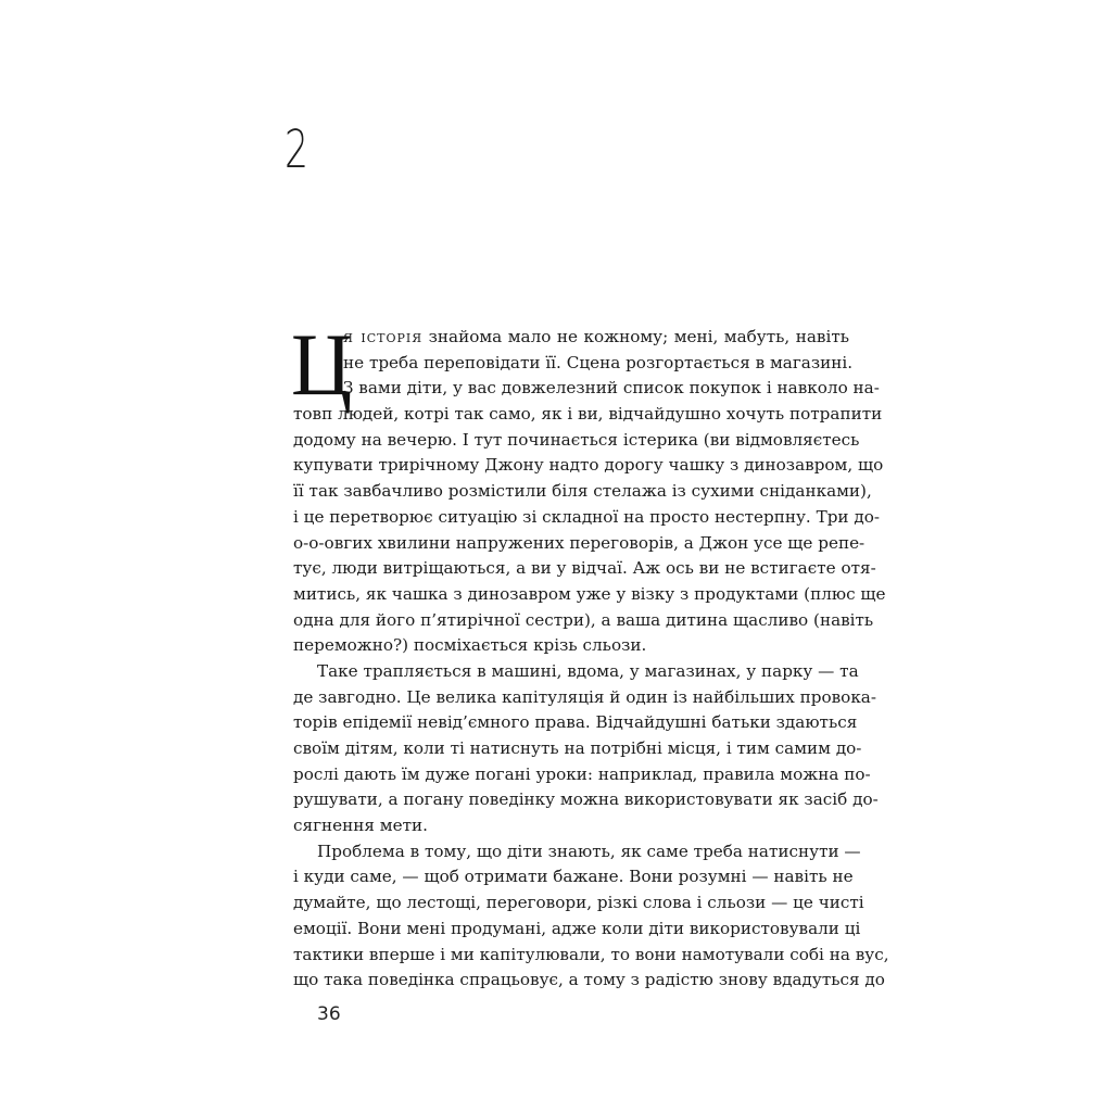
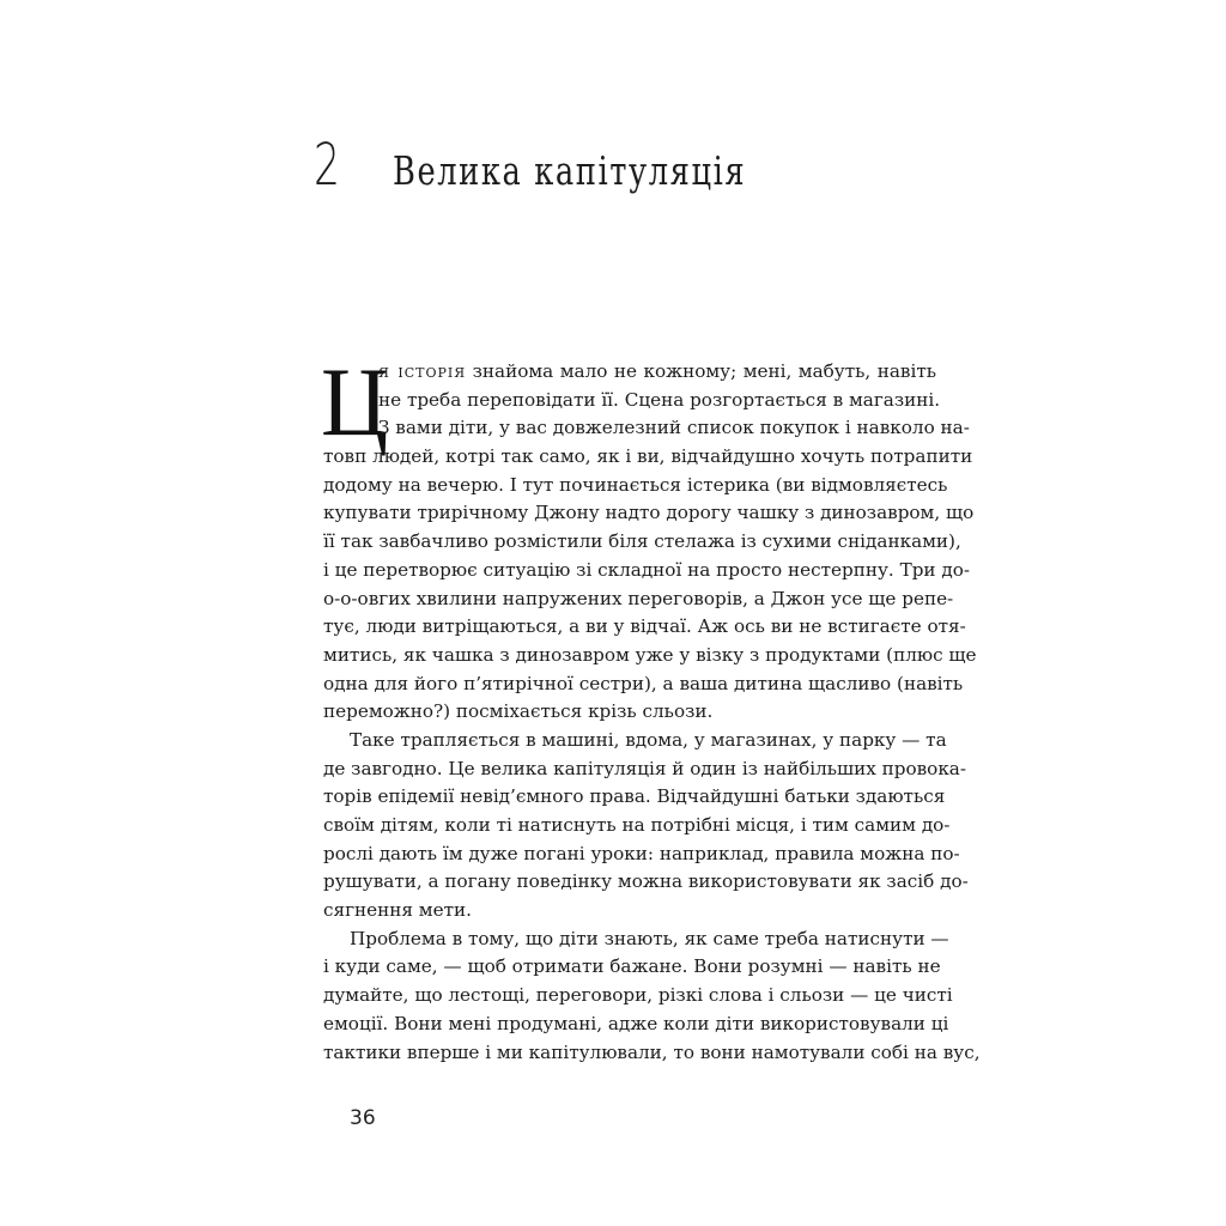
  2
+ Велика капітуляція
  Ц
  я історія знайома мало не кожному; мені, мабуть, навіть
  не треба переповідати її. Сцена розгортається в магазині.
  З вами діти, у вас довжелезний список покупок і навколо на-
  товп людей, котрі так само, як і ви, відчайдушно хочуть потрапити
  додому на вечерю. І тут починається істерика (ви відмовляєтесь
  купувати трирічному Джону надто дорогу чашку з динозавром, що
  її так завбачливо розмістили біля стелажа із сухими сніданками),
  і це перетворює ситуацію зі складної на просто нестерпну. Три до-
  о-о-овгих хвилини напружених переговорів, а Джон усе ще репе-
  тує, люди витріщаються, а ви у відчаї. Аж ось ви не встигаєте отя-
  митись, як чашка з динозавром уже у візку з продуктами (плюс ще
  одна для його п’ятирічної сестри), а ваша дитина щасливо (навіть
  переможно?) посміхається крізь сльози.
  Таке трапляється в машині, вдома, у магазинах, у парку — та
  де завгодно. Це велика капітуляція й один із найбільших провока-
  торів епідемії невід’ємного права. Відчайдушні батьки здаються
  своїм дітям, коли ті натиснуть на потрібні місця, і тим самим до-
  рослі дають їм дуже погані уроки: наприклад, правила можна по-
  рушувати, а погану поведінку можна використовувати як засіб до-
  сягнення мети.
  Проблема в тому, що діти знають, як саме треба натиснути —
  і куди саме, — щоб отримати бажане. Вони розумні — навіть не
  думайте, що лестощі, переговори, різкі слова і сльози — це чисті
  емоції. Вони мені продумані, адже коли діти використовували ці
  тактики вперше і ми капітулювали, то вони намотували собі на вус,
- що така поведінка спрацьовує, а тому з радістю знову вдадуться до
  36
